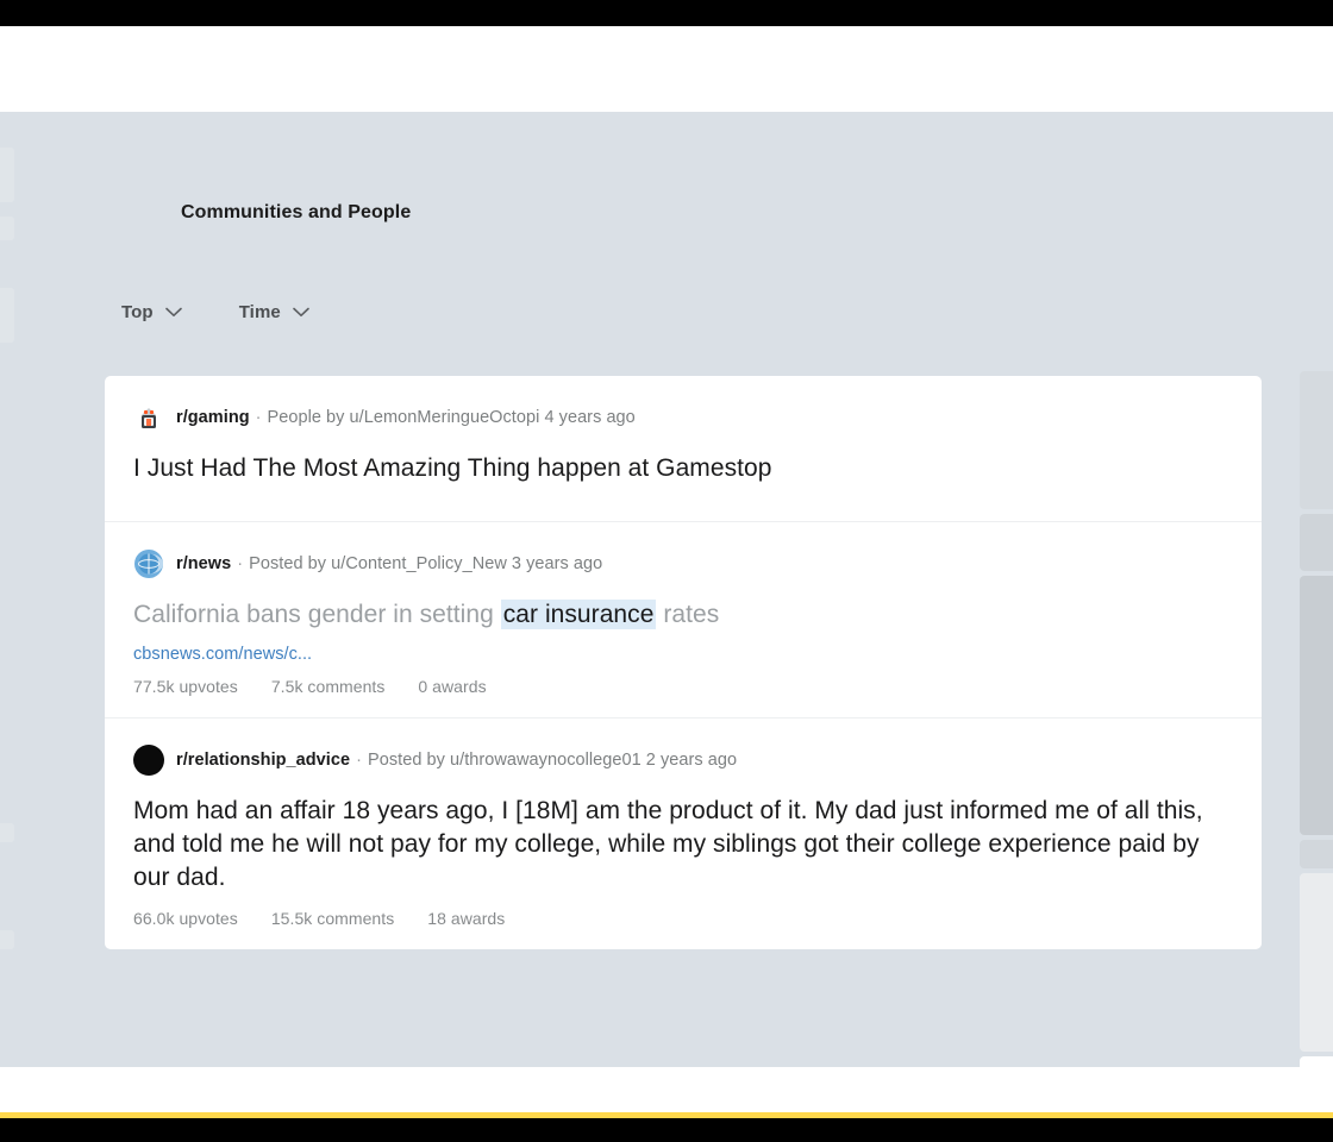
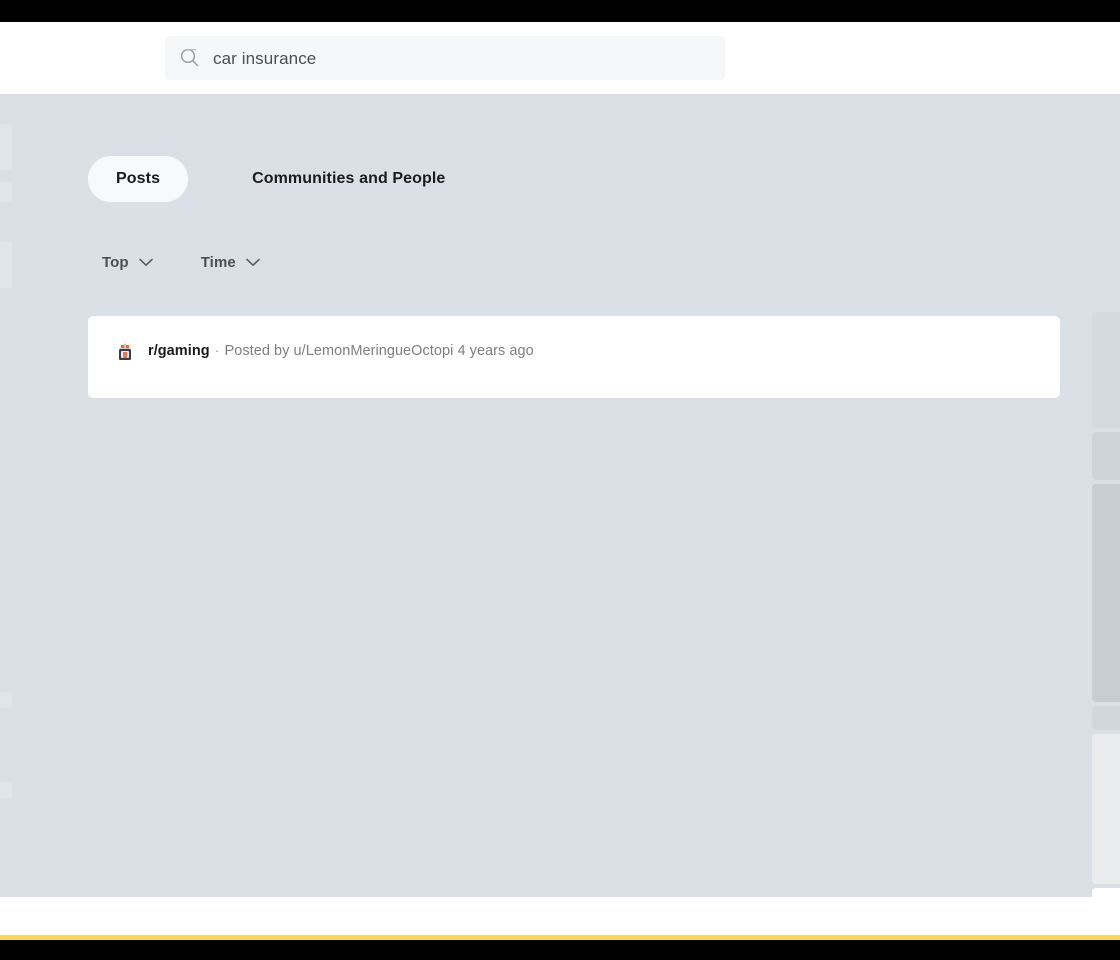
+ car insurance
+ Posts
  Communities and People
  Top
  Time
- r/gaming · People by u/LemonMeringueOctopi 4 years ago
+ r/gaming · Posted by u/LemonMeringueOctopi 4 years ago
- I Just Had The Most Amazing Thing happen at Gamestop
- r/news · Posted by u/Content_Policy_New 3 years ago
- California bans gender in setting car insurance rates
- cbsnews.com/news/c...
- 77.5k upvotes
- 7.5k comments
- 0 awards
- r/relationship_advice · Posted by u/throwawaynocollege01 2 years ago
- Mom had an affair 18 years ago, I [18M] am the product of it. My dad just informed me of all this, and told me he will not pay for my college, while my siblings got their college experience paid by our dad.
- 66.0k upvotes
- 15.5k comments
- 18 awards
